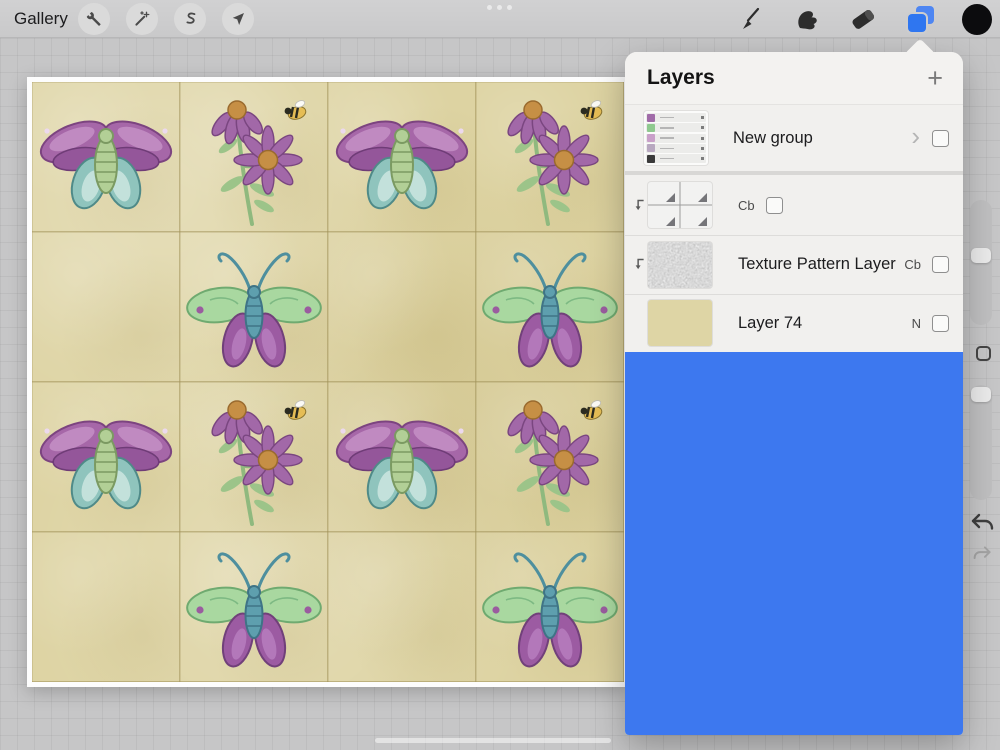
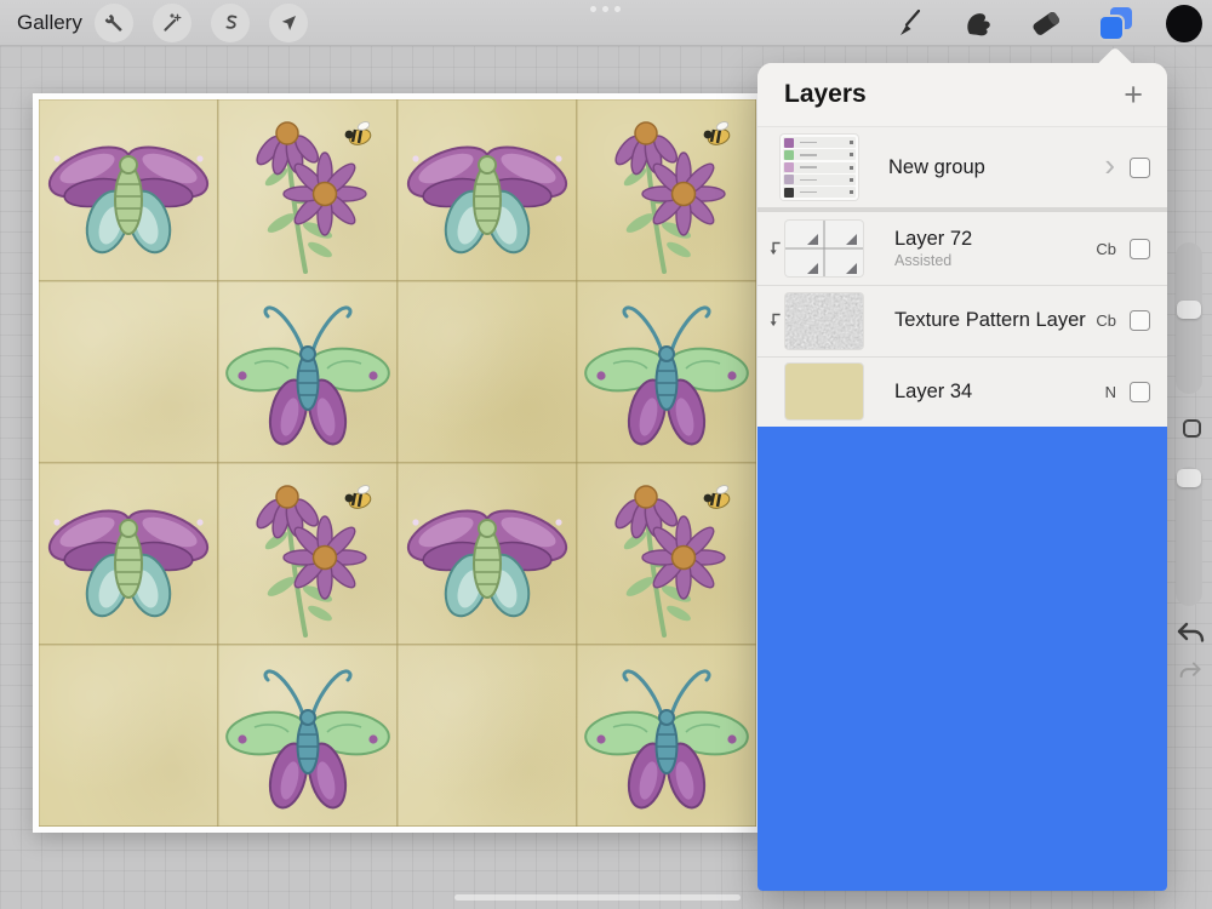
  Gallery
  Layers
  +
  New group
  ›
+ Layer 72
+ Assisted
  Cb
  Texture Pattern Layer
  Cb
- Layer 74
+ Layer 34
  N
